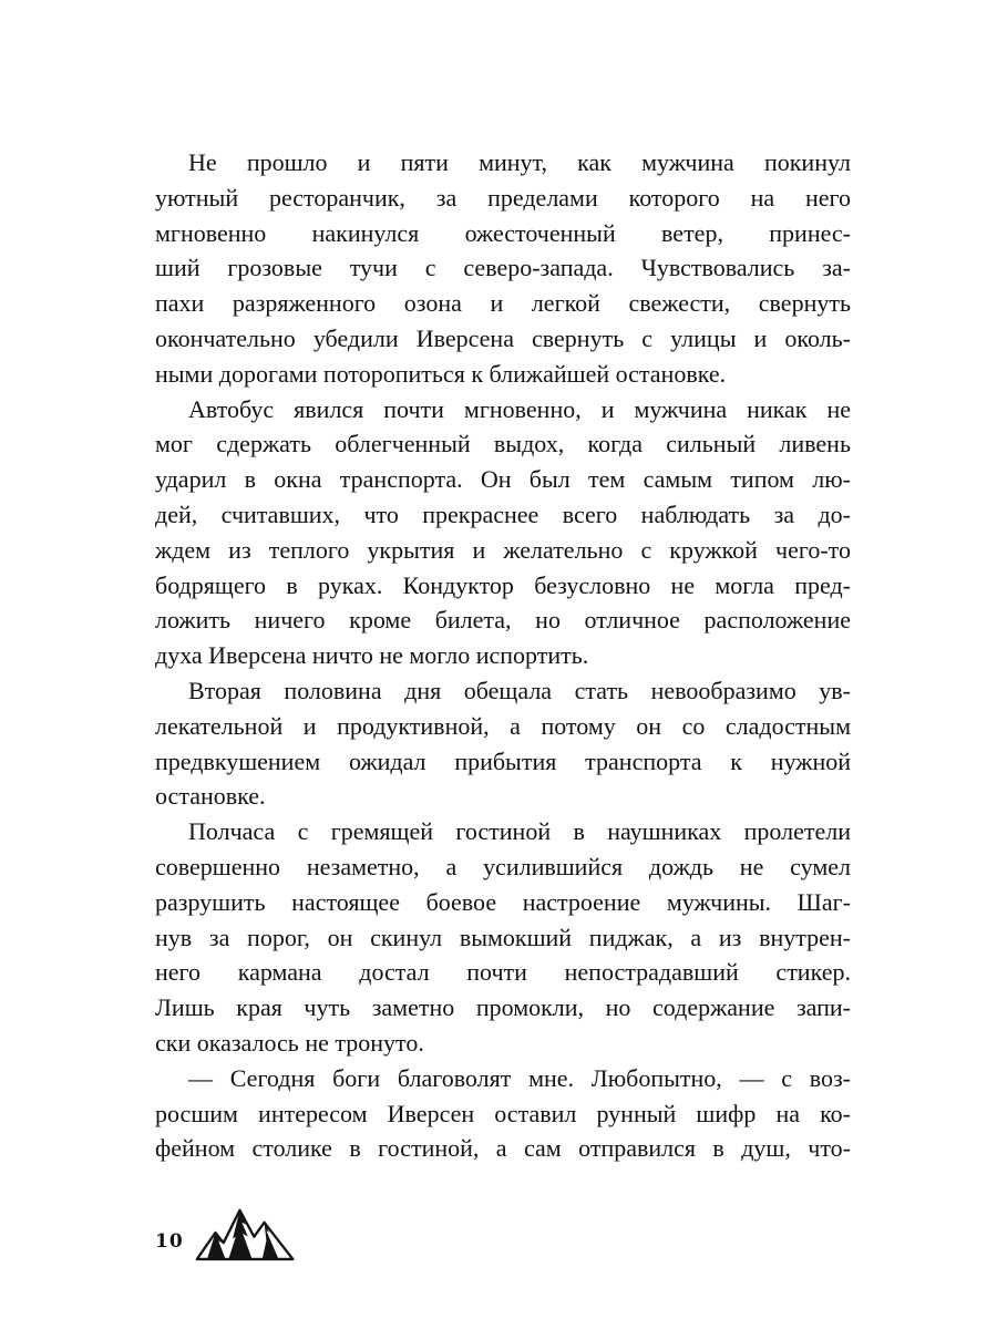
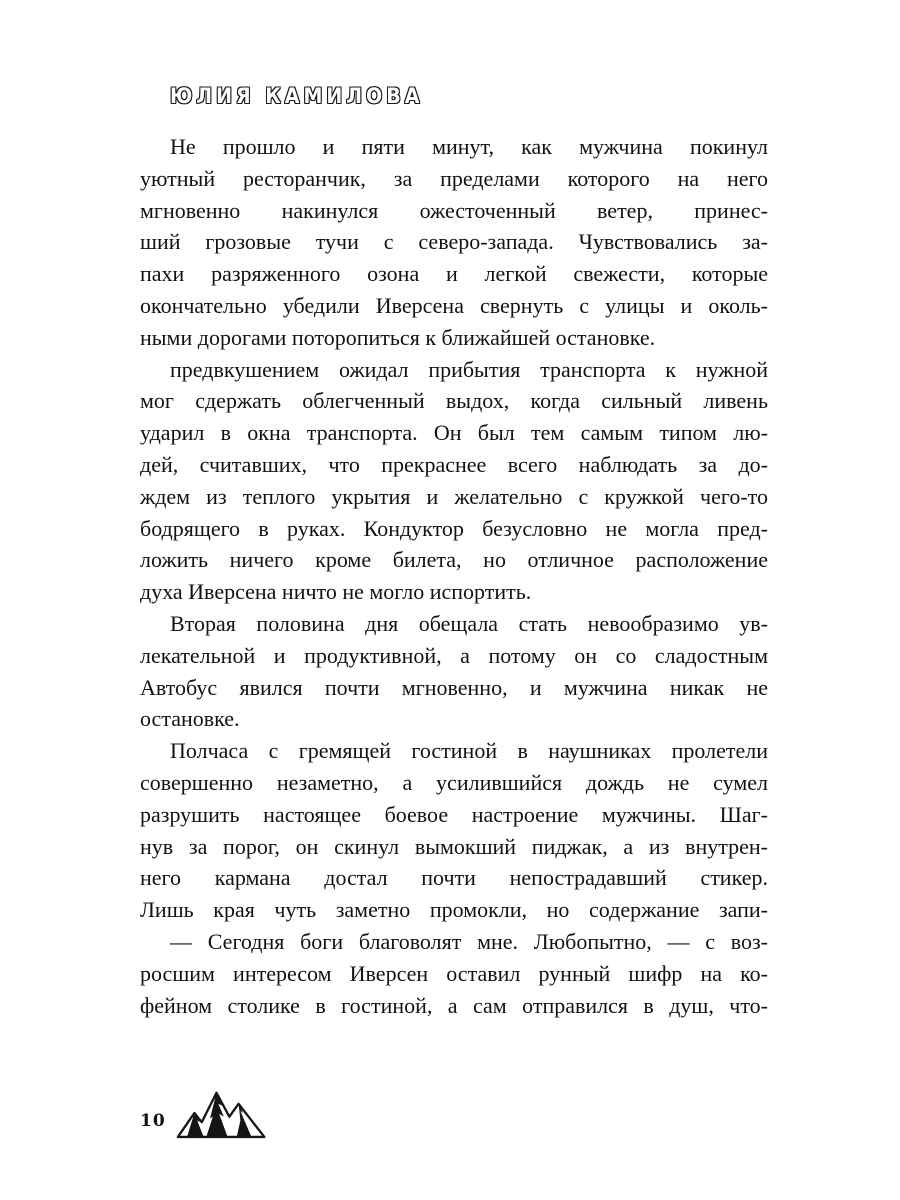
+ ЮЛИЯ КАМИЛОВА
  Не прошло и пяти минут, как мужчина покинул
  уютный ресторанчик, за пределами которого на него
  мгновенно накинулся ожесточенный ветер, принес-
  ший грозовые тучи с северо-запада. Чувствовались за-
- пахи разряженного озона и легкой свежести, свернуть
+ пахи разряженного озона и легкой свежести, которые
  окончательно убедили Иверсена свернуть с улицы и околь-
  ными дорогами поторопиться к ближайшей остановке.
- Автобус явился почти мгновенно, и мужчина никак не
+ предвкушением ожидал прибытия транспорта к нужной
  мог сдержать облегченный выдох, когда сильный ливень
  ударил в окна транспорта. Он был тем самым типом лю-
  дей, считавших, что прекраснее всего наблюдать за до-
  ждем из теплого укрытия и желательно с кружкой чего-то
  бодрящего в руках. Кондуктор безусловно не могла пред-
  ложить ничего кроме билета, но отличное расположение
  духа Иверсена ничто не могло испортить.
  Вторая половина дня обещала стать невообразимо ув-
  лекательной и продуктивной, а потому он со сладостным
- предвкушением ожидал прибытия транспорта к нужной
+ Автобус явился почти мгновенно, и мужчина никак не
  остановке.
  Полчаса с гремящей гостиной в наушниках пролетели
  совершенно незаметно, а усилившийся дождь не сумел
  разрушить настоящее боевое настроение мужчины. Шаг-
  нув за порог, он скинул вымокший пиджак, а из внутрен-
  него кармана достал почти непострадавший стикер.
  Лишь края чуть заметно промокли, но содержание запи-
- ски оказалось не тронуто.
  — Сегодня боги благоволят мне. Любопытно, — с воз-
  росшим интересом Иверсен оставил рунный шифр на ко-
  фейном столике в гостиной, а сам отправился в душ, что-
  10
